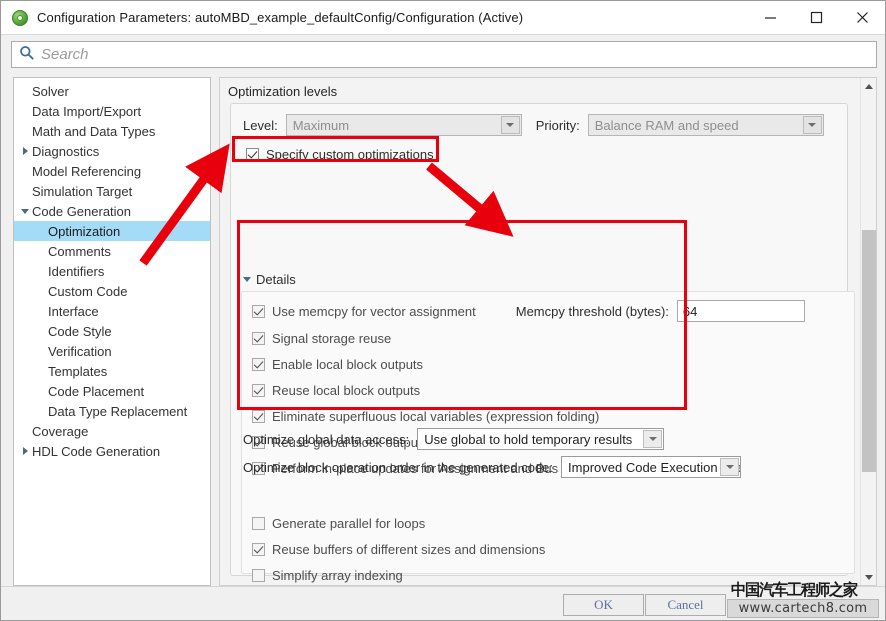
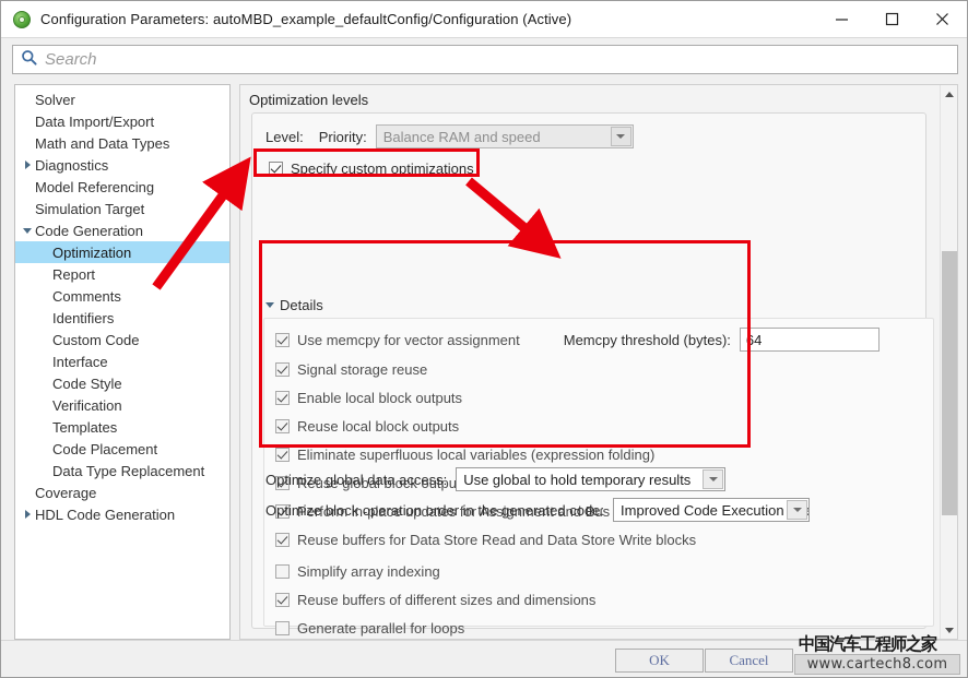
  Configuration Parameters: autoMBD_example_defaultConfig/Configuration (Active)
  Search
  Solver
  Data Import/Export
  Math and Data Types
  Diagnostics
  Model Referencing
  Simulation Target
  Code Generation
  Optimization
+ Report
  Comments
  Identifiers
  Custom Code
  Interface
  Code Style
  Verification
  Templates
  Code Placement
  Data Type Replacement
  Coverage
  HDL Code Generation
  Optimization levels
  Level:
- Maximum
  Priority:
  Balance RAM and speed
  Specify custom optimizations
  Details
  Use memcpy for vector assignment
  Memcpy threshold (bytes):
  64
  Signal storage reuse
  Enable local block outputs
  Reuse local block outputs
  Eliminate superfluous local variables (expression folding)
  Reuse global block outpu
  Perform in-place updates for Assignment and Bus
+ Reuse buffers for Data Store Read and Data Store Write blocks
- Generate parallel for loops
+ Simplify array indexing
  Reuse buffers of different sizes and dimensions
- Simplify array indexing
+ Generate parallel for loops
  Optimize global data access:
  Use global to hold temporary results
  Optimize block operation order in the generated code:
  Improved Code Execution
  OK
  Cancel
  中国汽车工程师之家
  www.cartech8.com
